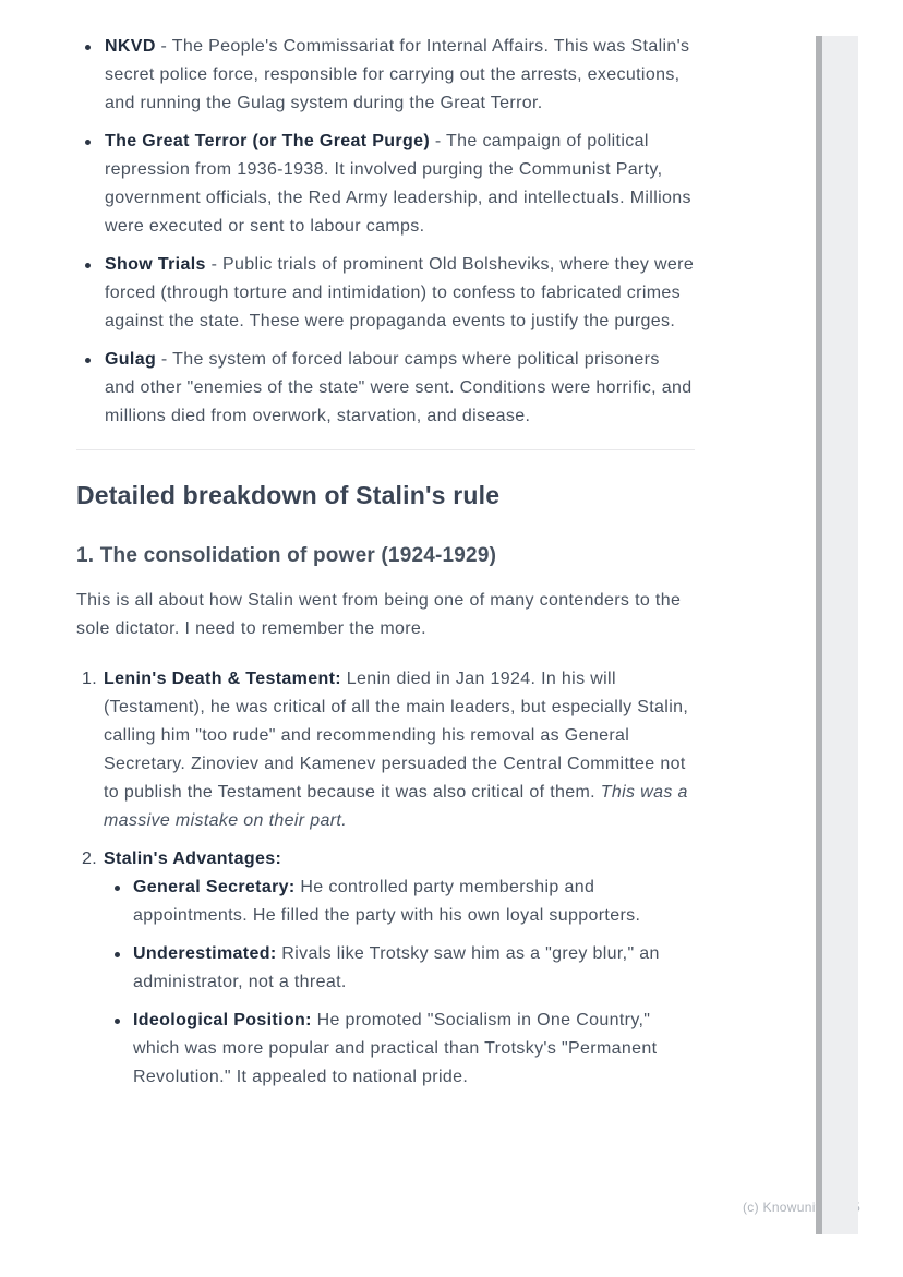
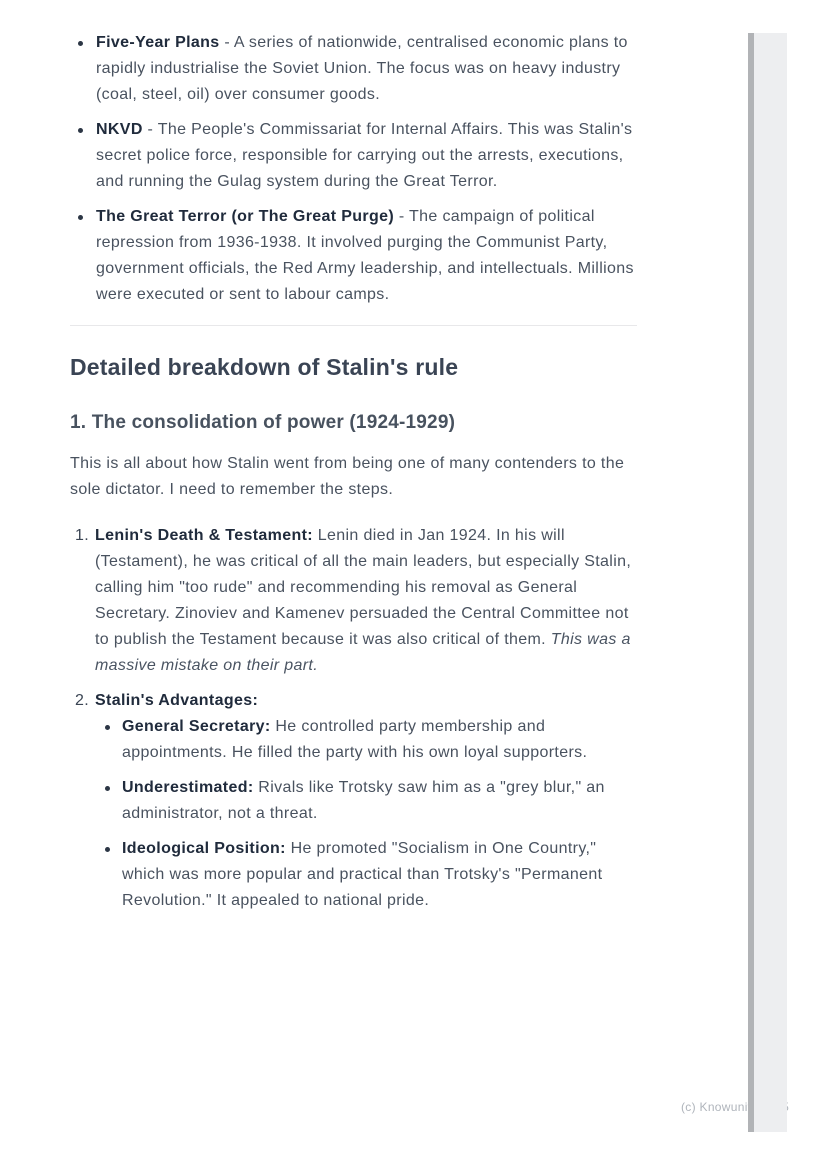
+ Five-Year Plans - A series of nationwide, centralised economic plans to rapidly industrialise the Soviet Union. The focus was on heavy industry (coal, steel, oil) over consumer goods.
  NKVD - The People's Commissariat for Internal Affairs. This was Stalin's secret police force, responsible for carrying out the arrests, executions, and running the Gulag system during the Great Terror.
  The Great Terror (or The Great Purge) - The campaign of political repression from 1936-1938. It involved purging the Communist Party, government officials, the Red Army leadership, and intellectuals. Millions were executed or sent to labour camps.
- Show Trials - Public trials of prominent Old Bolsheviks, where they were forced (through torture and intimidation) to confess to fabricated crimes against the state. These were propaganda events to justify the purges.
- Gulag - The system of forced labour camps where political prisoners and other "enemies of the state" were sent. Conditions were horrific, and millions died from overwork, starvation, and disease.
  Detailed breakdown of Stalin's rule
  1. The consolidation of power (1924-1929)
- This is all about how Stalin went from being one of many contenders to the sole dictator. I need to remember the more.
+ This is all about how Stalin went from being one of many contenders to the sole dictator. I need to remember the steps.
  1.
  Lenin's Death & Testament: Lenin died in Jan 1924. In his will (Testament), he was critical of all the main leaders, but especially Stalin, calling him "too rude" and recommending his removal as General Secretary. Zinoviev and Kamenev persuaded the Central Committee not to publish the Testament because it was also critical of them. This was a massive mistake on their part.
  2.
  Stalin's Advantages:
  General Secretary: He controlled party membership and appointments. He filled the party with his own loyal supporters.
  Underestimated: Rivals like Trotsky saw him as a "grey blur," an administrator, not a threat.
  Ideological Position: He promoted "Socialism in One Country," which was more popular and practical than Trotsky's "Permanent Revolution." It appealed to national pride.
